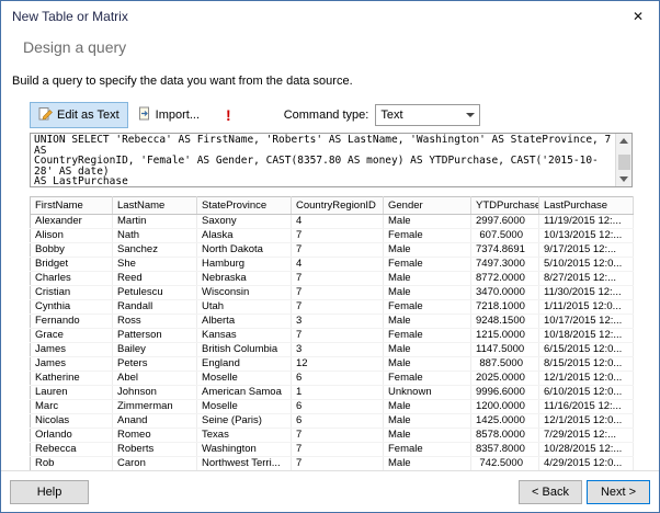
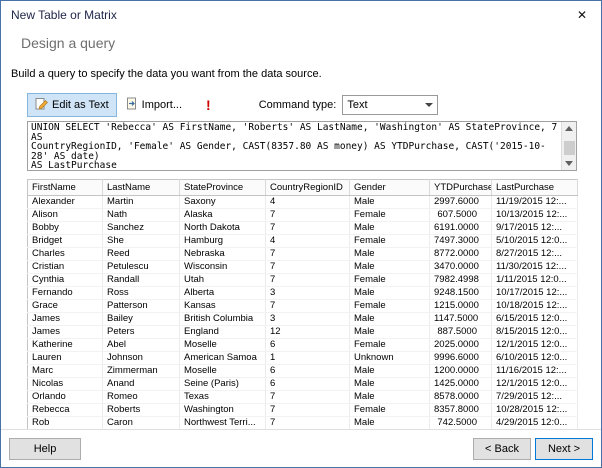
  New Table or Matrix
  ✕
  Design a query
  Build a query to specify the data you want from the data source.
  Edit as Text
  Import...
  !
  Command type:
  Text
  UNION SELECT 'Rebecca' AS FirstName, 'Roberts' AS LastName, 'Washington' AS StateProvince, 7 AS
  CountryRegionID, 'Female' AS Gender, CAST(8357.80 AS money) AS YTDPurchase, CAST('2015-10-28' AS date)
  AS LastPurchase
  FirstName	LastName	StateProvince	CountryRegionID	Gender	YTDPurchase	LastPurchase
  Alexander	Martin	Saxony	4	Male	2997.6000	11/19/2015 12:...
  Alison	Nath	Alaska	7	Female	607.5000	10/13/2015 12:...
- Bobby	Sanchez	North Dakota	7	Male	7374.8691	9/17/2015 12:...
+ Bobby	Sanchez	North Dakota	7	Male	6191.0000	9/17/2015 12:...
  Bridget	She	Hamburg	4	Female	7497.3000	5/10/2015 12:0...
  Charles	Reed	Nebraska	7	Male	8772.0000	8/27/2015 12:...
  Cristian	Petulescu	Wisconsin	7	Male	3470.0000	11/30/2015 12:...
- Cynthia	Randall	Utah	7	Female	7218.1000	1/11/2015 12:0...
+ Cynthia	Randall	Utah	7	Female	7982.4998	1/11/2015 12:0...
  Fernando	Ross	Alberta	3	Male	9248.1500	10/17/2015 12:...
  Grace	Patterson	Kansas	7	Female	1215.0000	10/18/2015 12:...
  James	Bailey	British Columbia	3	Male	1147.5000	6/15/2015 12:0...
  James	Peters	England	12	Male	887.5000	8/15/2015 12:0...
  Katherine	Abel	Moselle	6	Female	2025.0000	12/1/2015 12:0...
  Lauren	Johnson	American Samoa	1	Unknown	9996.6000	6/10/2015 12:0...
  Marc	Zimmerman	Moselle	6	Male	1200.0000	11/16/2015 12:...
  Nicolas	Anand	Seine (Paris)	6	Male	1425.0000	12/1/2015 12:0...
  Orlando	Romeo	Texas	7	Male	8578.0000	7/29/2015 12:...
  Rebecca	Roberts	Washington	7	Female	8357.8000	10/28/2015 12:...
  Rob	Caron	Northwest Terri...	7	Male	742.5000	4/29/2015 12:0...
  Help
  < Back
  Next >
